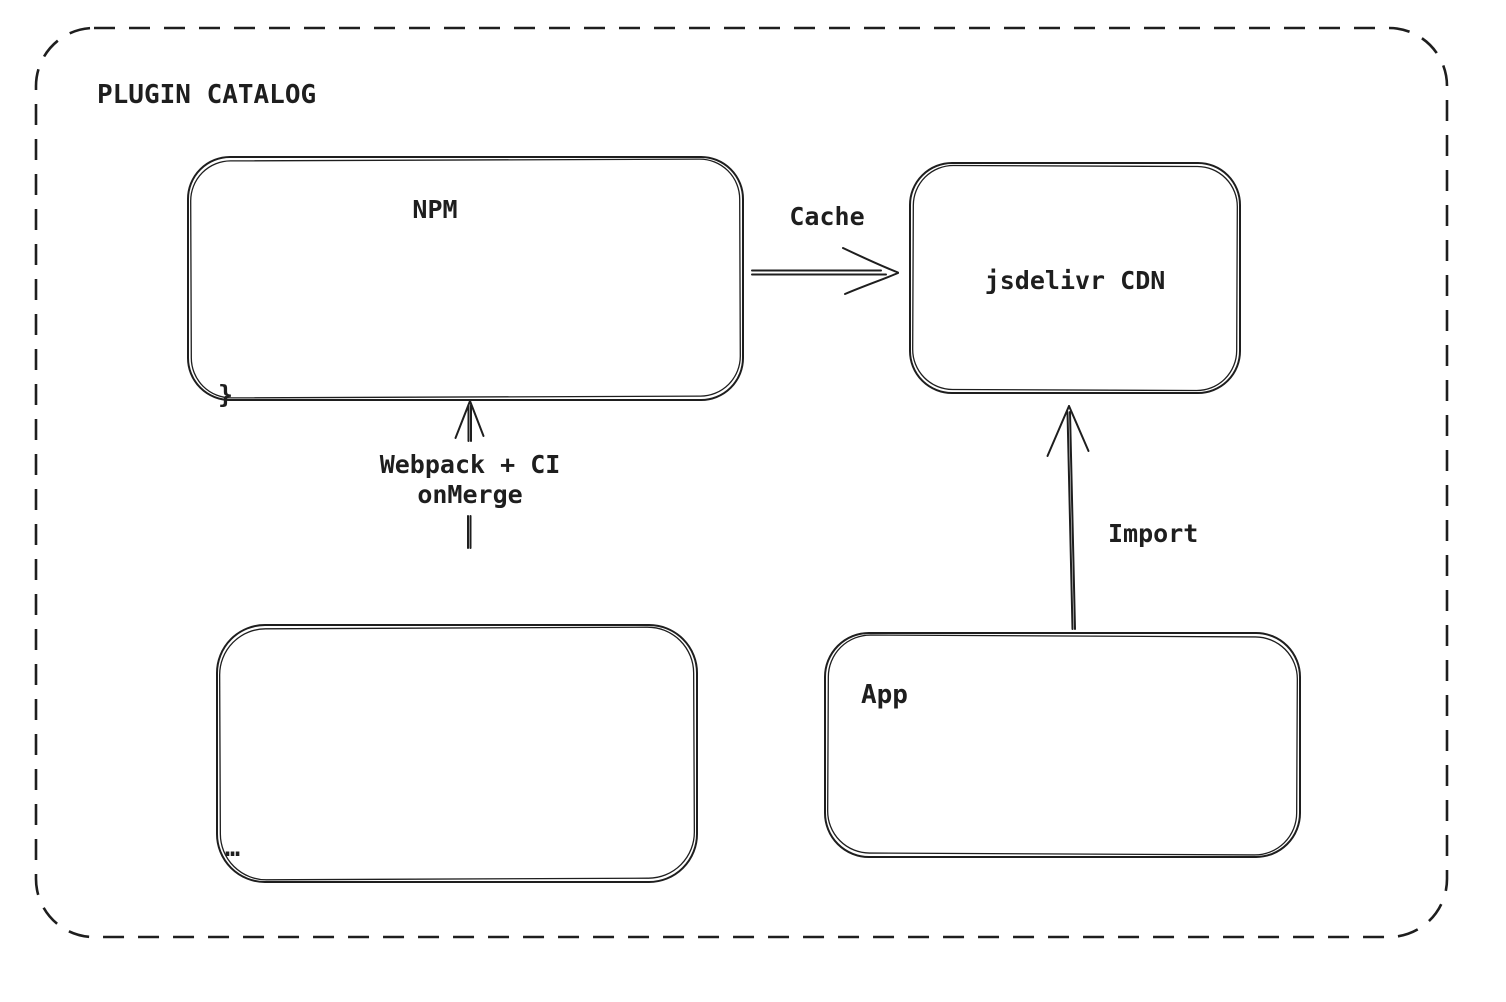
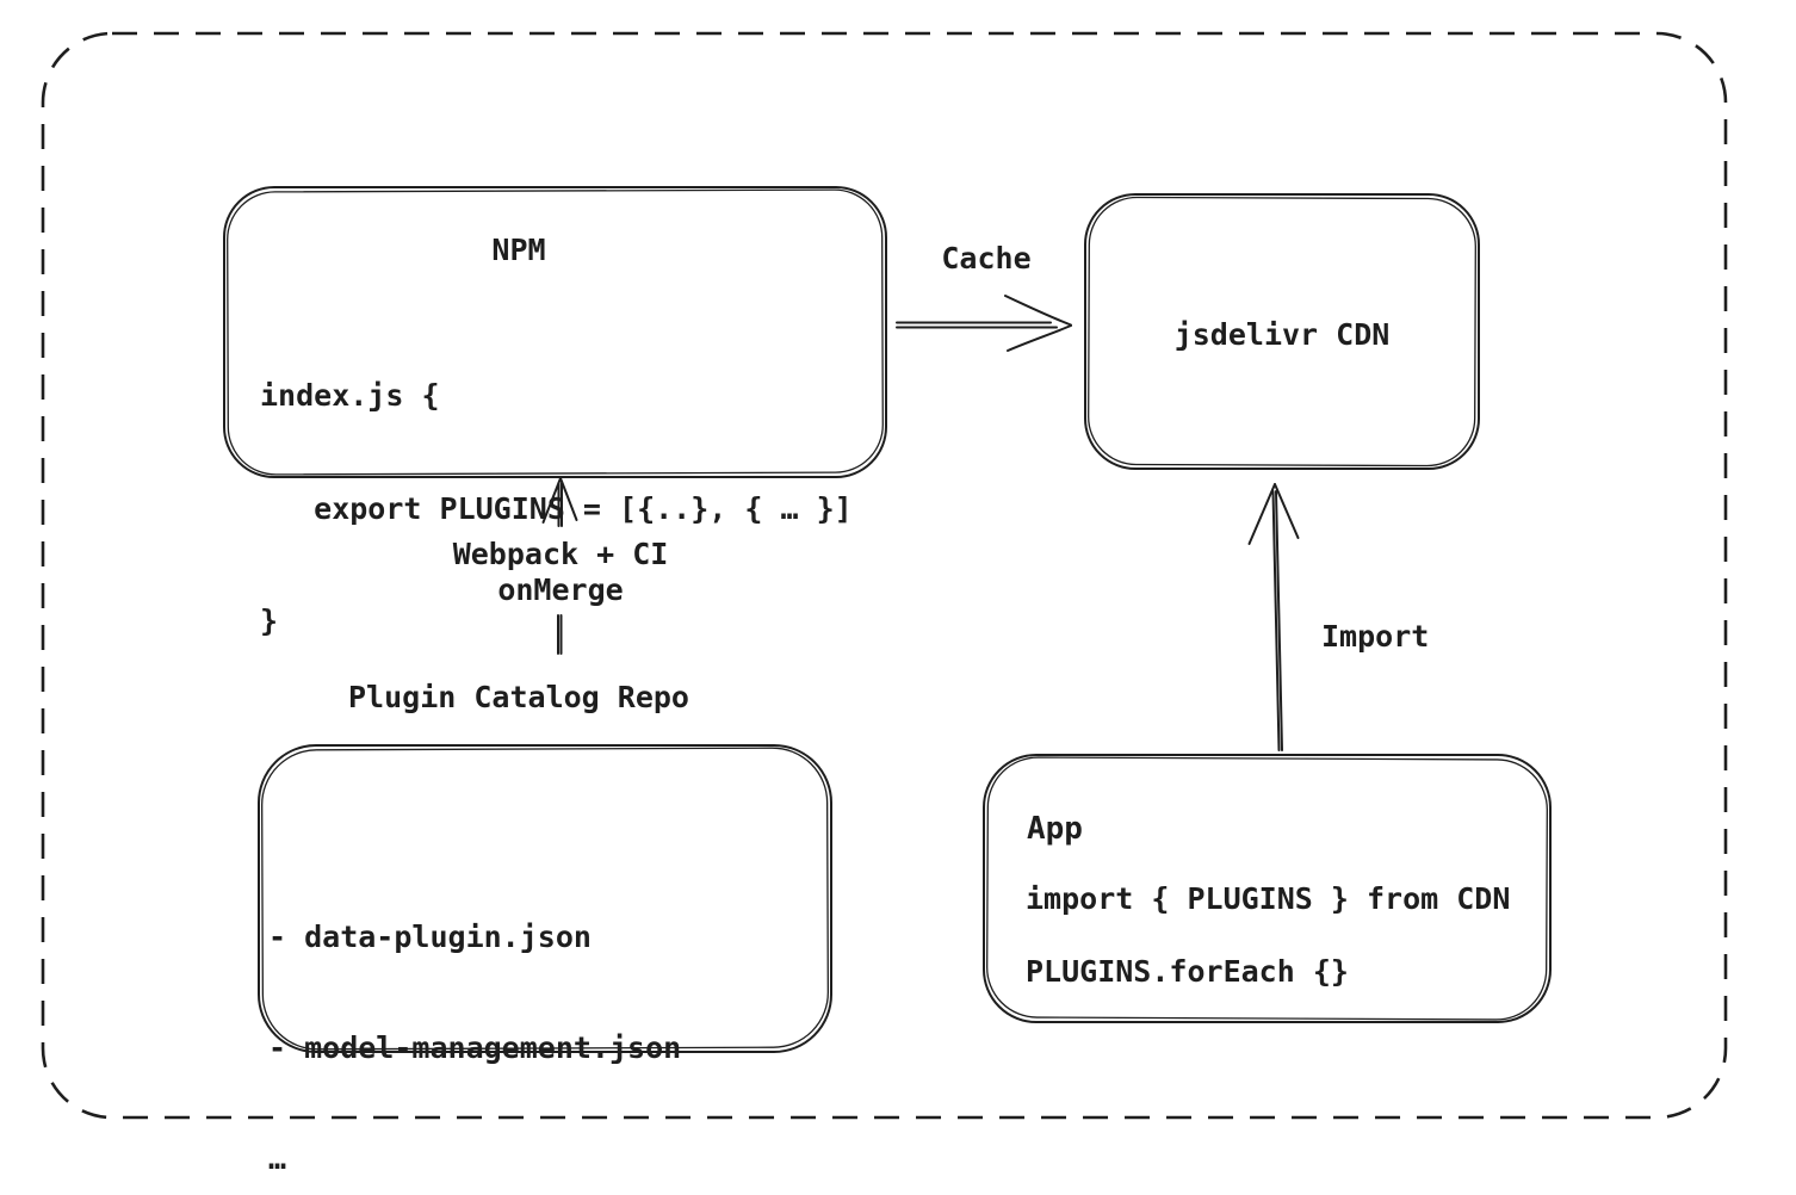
- PLUGIN CATALOG
  NPM
+ index.js {
+ export PLUGINS = [{..}, { … }]
  }
  Cache
  jsdelivr CDN
  Webpack + CI
  onMerge
+ Plugin Catalog Repo
+ - data-plugin.json
+ - model-management.json
  …
  Import
  App
+ import { PLUGINS } from CDN
+ PLUGINS.forEach {}
